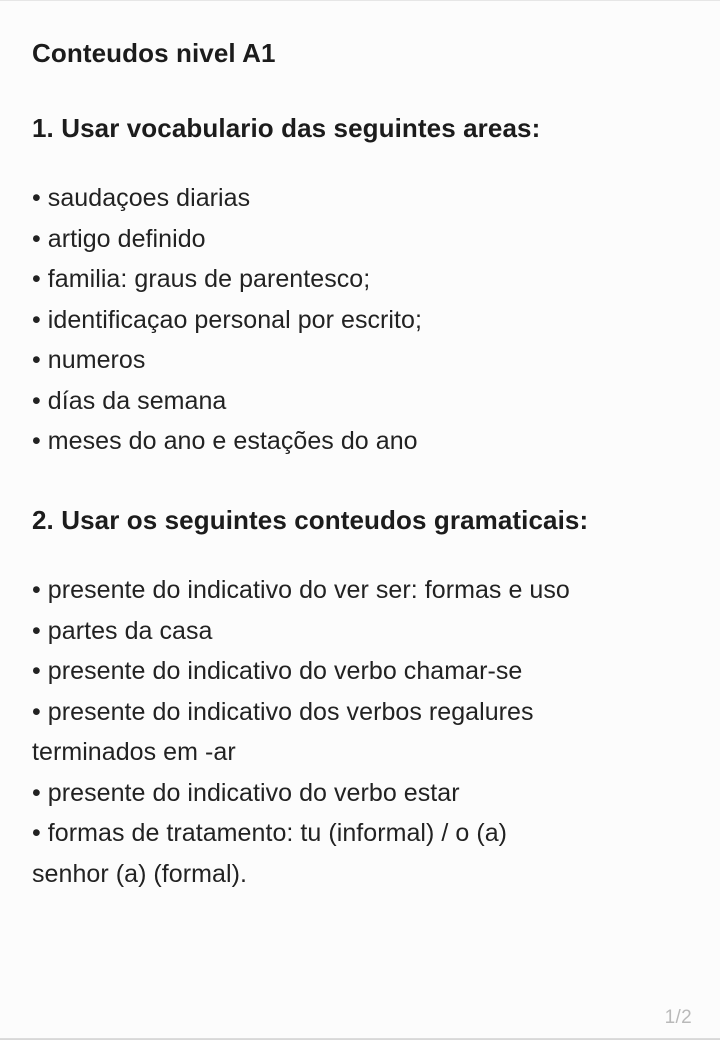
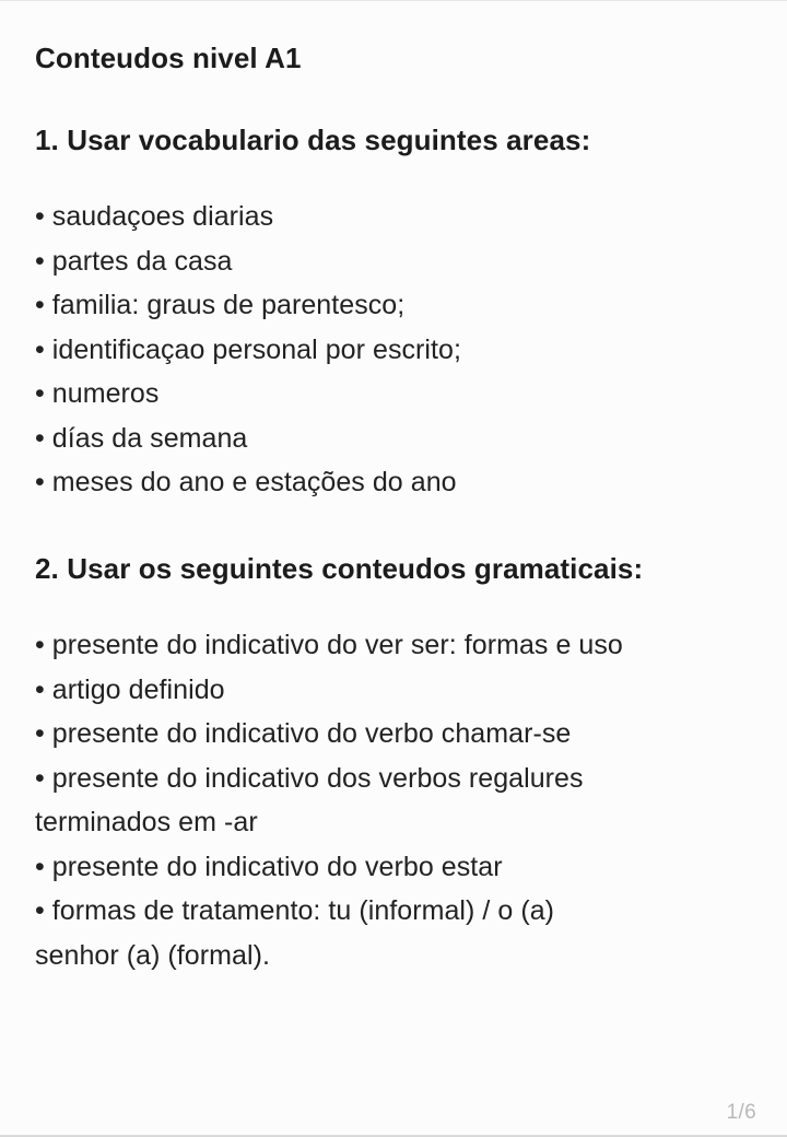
  Conteudos nivel A1
  1. Usar vocabulario das seguintes areas:
  • saudaçoes diarias
- • artigo definido
+ • partes da casa
  • familia: graus de parentesco;
  • identificaçao personal por escrito;
  • numeros
  • días da semana
  • meses do ano e estações do ano
  2. Usar os seguintes conteudos gramaticais:
  • presente do indicativo do ver ser: formas e uso
- • partes da casa
+ • artigo definido
  • presente do indicativo do verbo chamar-se
  • presente do indicativo dos verbos regalures
  terminados em -ar
  • presente do indicativo do verbo estar
  • formas de tratamento: tu (informal) / o (a)
  senhor (a) (formal).
- 1/2
+ 1/6
